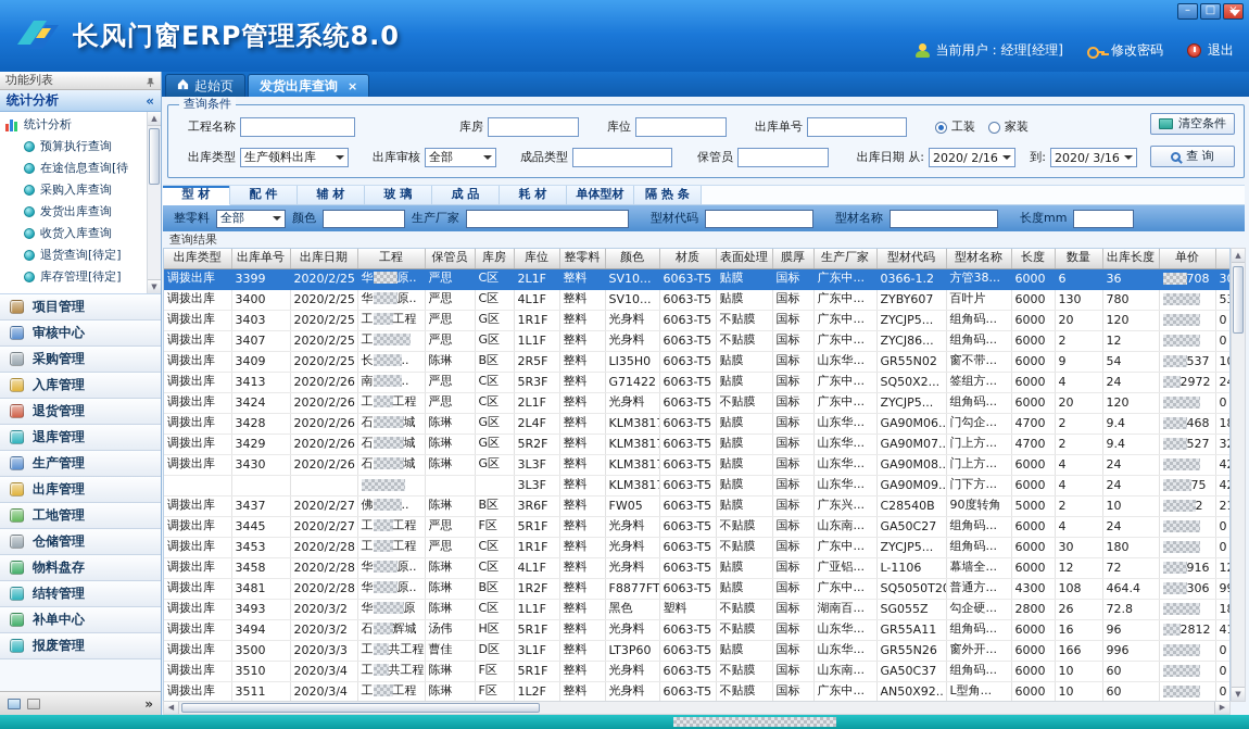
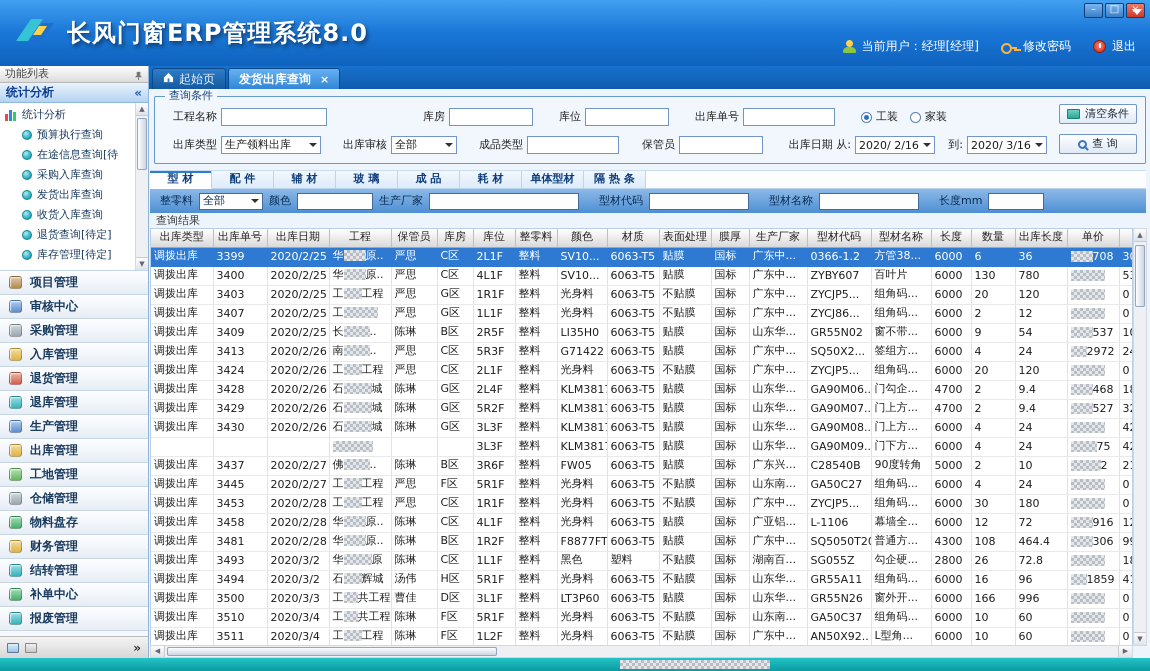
  长风门窗ERP管理系统8.0
  –
  □
  ×
  当前用户：经理[经理]
  修改密码
  退出
  起始页
  发货出库查询
  ×
  功能列表
  统计分析
  «
  统计分析
  预算执行查询
  在途信息查询[待
  采购入库查询
  发货出库查询
  收货入库查询
  退货查询[待定]
  库存管理[待定]
  ▲
  ▼
  项目管理
  审核中心
  采购管理
  入库管理
  退货管理
  退库管理
  生产管理
  出库管理
  工地管理
  仓储管理
  物料盘存
+ 财务管理
  结转管理
  补单中心
  报废管理
  »
  查询条件
  工程名称
  库房
  库位
  出库单号
  工装
  家装
  出库类型
  生产领料出库
  出库审核
  全部
  成品类型
  保管员
  出库日期 从:
  2020/ 2/16
  到:
  2020/ 3/16
  清空条件
  查 询
  型 材
  配 件
  辅 材
  玻 璃
  成 品
  耗 材
  单体型材
  隔 热 条
  整零料
  全部
  颜色
  生产厂家
  型材代码
  型材名称
  长度mm
  查询结果
  出库类型	出库单号	出库日期	工程	保管员	库房	库位	整零料	颜色	材质	表面处理	膜厚	生产厂家	型材代码	型材名称	长度	数量	出库长度	单价
  调拨出库	3399	2020/2/25	华 原..	严思	C区	2L1F	整料	SV10...	6063-T5	贴膜	国标	广东中...	0366-1.2	方管38...	6000	6	36	708	3
  调拨出库	3400	2020/2/25	华 原..	严思	C区	4L1F	整料	SV10...	6063-T5	贴膜	国标	广东中...	ZYBY607	百叶片	6000	130	780		5
  调拨出库	3403	2020/2/25	工 工程	严思	G区	1R1F	整料	光身料	6063-T5	不贴膜	国标	广东中...	ZYCJP5...	组角码...	6000	20	120		0
  调拨出库	3407	2020/2/25	工	严思	G区	1L1F	整料	光身料	6063-T5	不贴膜	国标	广东中...	ZYCJ86...	组角码...	6000	2	12		0
  调拨出库	3409	2020/2/25	长 ..	陈琳	B区	2R5F	整料	LI35H0	6063-T5	贴膜	国标	山东华...	GR55N02	窗不带...	6000	9	54	537	1
  调拨出库	3413	2020/2/26	南 ..	严思	C区	5R3F	整料	G71422	6063-T5	贴膜	国标	广东中...	SQ50X2...	签组方...	6000	4	24	2972	2
  调拨出库	3424	2020/2/26	工 工程	严思	C区	2L1F	整料	光身料	6063-T5	不贴膜	国标	广东中...	ZYCJP5...	组角码...	6000	20	120		0
  调拨出库	3428	2020/2/26	石 城	陈琳	G区	2L4F	整料	KLM381	6063-T5	贴膜	国标	山东华...	GA90M06..	门勾企...	4700	2	9.4	468	1
  调拨出库	3429	2020/2/26	石 城	陈琳	G区	5R2F	整料	KLM381	6063-T5	贴膜	国标	山东华...	GA90M07..	门上方...	4700	2	9.4	527	3
  调拨出库	3430	2020/2/26	石 城	陈琳	G区	3L3F	整料	KLM381	6063-T5	贴膜	国标	山东华...	GA90M08..	门上方...	6000	4	24		4
  						3L3F	整料	KLM381	6063-T5	贴膜	国标	山东华...	GA90M09..	门下方...	6000	4	24	75	4
  调拨出库	3437	2020/2/27	佛 ..	陈琳	B区	3R6F	整料	FW05	6063-T5	贴膜	国标	广东兴...	C28540B	90度转角	5000	2	10	2	2
  调拨出库	3445	2020/2/27	工 工程	严思	F区	5R1F	整料	光身料	6063-T5	不贴膜	国标	山东南...	GA50C27	组角码...	6000	4	24		0
  调拨出库	3453	2020/2/28	工 工程	严思	C区	1R1F	整料	光身料	6063-T5	不贴膜	国标	广东中...	ZYCJP5...	组角码...	6000	30	180		0
  调拨出库	3458	2020/2/28	华 原..	陈琳	C区	4L1F	整料	光身料	6063-T5	贴膜	国标	广亚铝...	L-1106	幕墙全...	6000	12	72	916	1
  调拨出库	3481	2020/2/28	华 原..	陈琳	B区	1R2F	整料	F8877FT	6063-T5	贴膜	国标	广东中...	SQ5050T2	普通方...	4300	108	464.4	306	9
  调拨出库	3493	2020/3/2	华 原	陈琳	C区	1L1F	整料	黑色	塑料	不贴膜	国标	湖南百...	SG055Z	勾企硬...	2800	26	72.8		1
- 调拨出库	3494	2020/3/2	石 辉城	汤伟	H区	5R1F	整料	光身料	6063-T5	不贴膜	国标	山东华...	GR55A11	组角码...	6000	16	96	2812	4
+ 调拨出库	3494	2020/3/2	石 辉城	汤伟	H区	5R1F	整料	光身料	6063-T5	不贴膜	国标	山东华...	GR55A11	组角码...	6000	16	96	1859	4
  调拨出库	3500	2020/3/3	工 共工程	曹佳	D区	3L1F	整料	LT3P60	6063-T5	贴膜	国标	山东华...	GR55N26	窗外开...	6000	166	996		0
  调拨出库	3510	2020/3/4	工 共工程	陈琳	F区	5R1F	整料	光身料	6063-T5	不贴膜	国标	山东南...	GA50C37	组角码...	6000	10	60		0
  调拨出库	3511	2020/3/4	工 工程	陈琳	F区	1L2F	整料	光身料	6063-T5	不贴膜	国标	广东中...	AN50X92..	L型角...	6000	10	60		0
  ▲
  ▼
  ◀
  ▶
